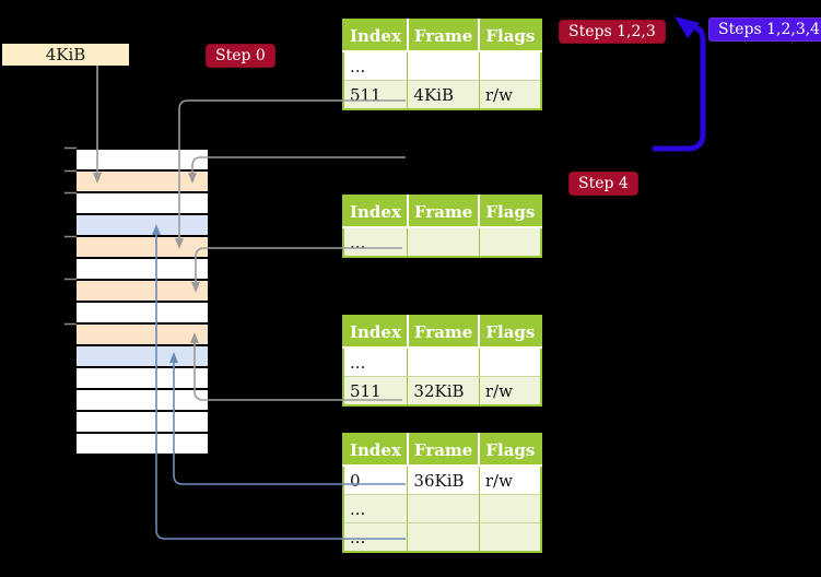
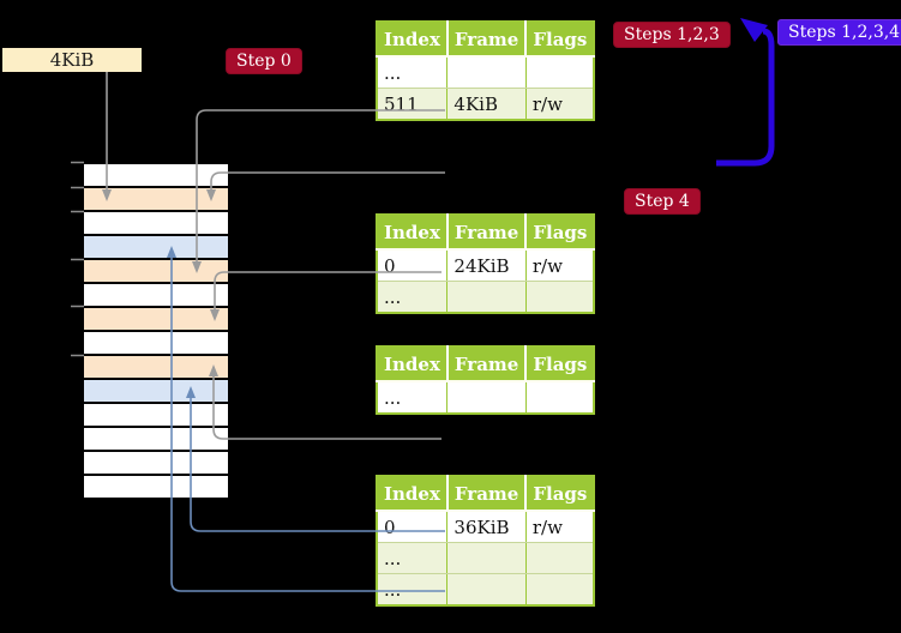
  4KiB
  Step 0
  Steps 1,2,3
  Steps 1,2,3,4
  Step 4
  Index	Frame	Flags
  ...
  511	4KiB	r/w
  Index	Frame	Flags
+ 0	24KiB	r/w
  ...
  Index	Frame	Flags
  ...
- 511	32KiB	r/w
  Index	Frame	Flags
  0	36KiB	r/w
  ...
  ...
